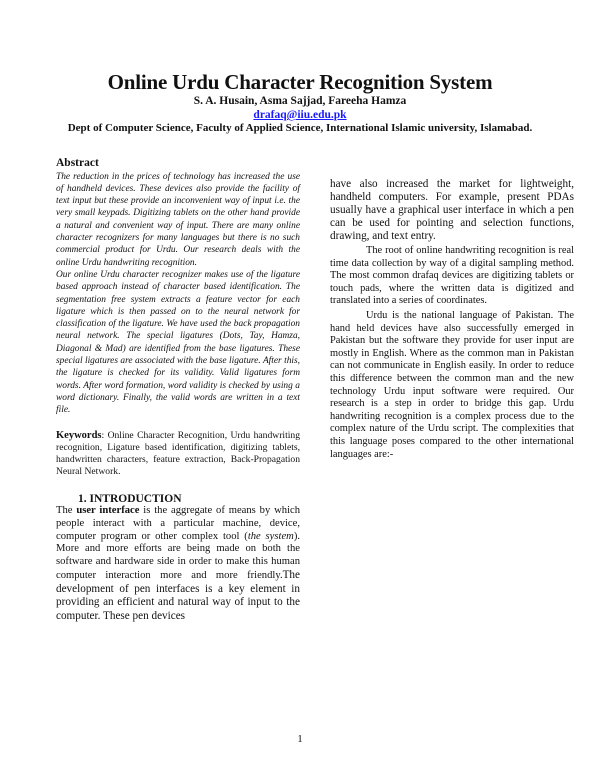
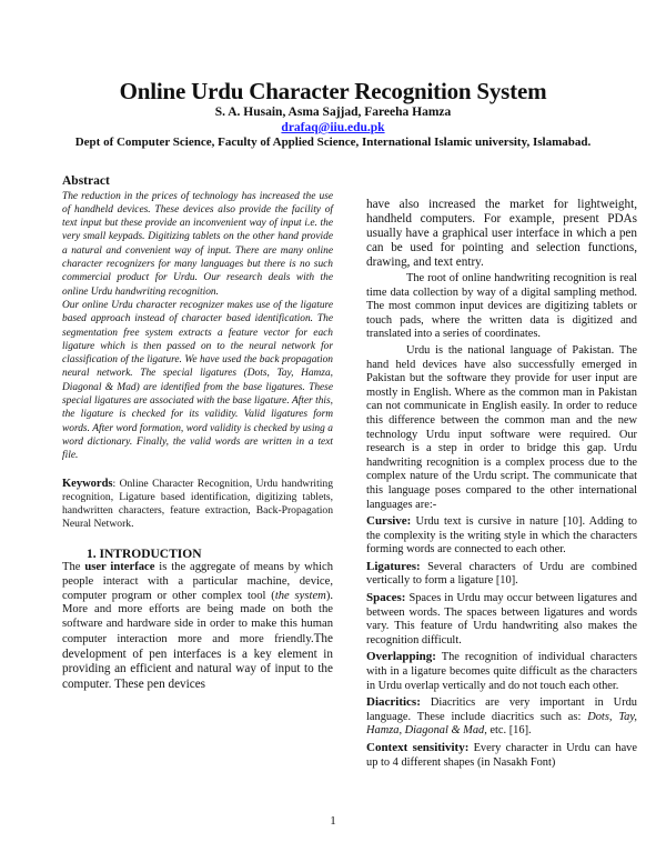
  Online Urdu Character Recognition System
  S. A. Husain, Asma Sajjad, Fareeha Hamza
  drafaq@iiu.edu.pk
  Dept of Computer Science, Faculty of Applied Science, International Islamic university, Islamabad.
  Abstract
  The reduction in the prices of technology has increased the use of handheld devices. These devices also provide the facility of text input but these provide an inconvenient way of input i.e. the very small keypads. Digitizing tablets on the other hand provide a natural and convenient way of input. There are many online character recognizers for many languages but there is no such commercial product for Urdu. Our research deals with the online Urdu handwriting recognition.
  Our online Urdu character recognizer makes use of the ligature based approach instead of character based identification. The segmentation free system extracts a feature vector for each ligature which is then passed on to the neural network for classification of the ligature. We have used the back propagation neural network. The special ligatures (Dots, Tay, Hamza, Diagonal & Mad) are identified from the base ligatures. These special ligatures are associated with the base ligature. After this, the ligature is checked for its validity. Valid ligatures form words. After word formation, word validity is checked by using a word dictionary. Finally, the valid words are written in a text file.
  Keywords: Online Character Recognition, Urdu handwriting recognition, Ligature based identification, digitizing tablets, handwritten characters, feature extraction, Back-Propagation Neural Network.
  1. INTRODUCTION
  The user interface is the aggregate of means by which people interact with a particular machine, device, computer program or other complex tool (the system). More and more efforts are being made on both the software and hardware side in order to make this human computer interaction more and more friendly.The development of pen interfaces is a key element in providing an efficient and natural way of input to the computer. These pen devices
  have also increased the market for lightweight, handheld computers. For example, present PDAs usually have a graphical user interface in which a pen can be used for pointing and selection functions, drawing, and text entry.
- The root of online handwriting recognition is real time data collection by way of a digital sampling method. The most common drafaq devices are digitizing tablets or touch pads, where the written data is digitized and translated into a series of coordinates.
+ The root of online handwriting recognition is real time data collection by way of a digital sampling method. The most common input devices are digitizing tablets or touch pads, where the written data is digitized and translated into a series of coordinates.
- Urdu is the national language of Pakistan. The hand held devices have also successfully emerged in Pakistan but the software they provide for user input are mostly in English. Where as the common man in Pakistan can not communicate in English easily. In order to reduce this difference between the common man and the new technology Urdu input software were required. Our research is a step in order to bridge this gap. Urdu handwriting recognition is a complex process due to the complex nature of the Urdu script. The complexities that this language poses compared to the other international languages are:-
+ Urdu is the national language of Pakistan. The hand held devices have also successfully emerged in Pakistan but the software they provide for user input are mostly in English. Where as the common man in Pakistan can not communicate in English easily. In order to reduce this difference between the common man and the new technology Urdu input software were required. Our research is a step in order to bridge this gap. Urdu handwriting recognition is a complex process due to the complex nature of the Urdu script. The communicate that this language poses compared to the other international languages are:-
+ Cursive: Urdu text is cursive in nature [10]. Adding to the complexity is the writing style in which the characters forming words are connected to each other.
+ Ligatures: Several characters of Urdu are combined vertically to form a ligature [10].
+ Spaces: Spaces in Urdu may occur between ligatures and between words. The spaces between ligatures and words vary. This feature of Urdu handwriting also makes the recognition difficult.
+ Overlapping: The recognition of individual characters with in a ligature becomes quite difficult as the characters in Urdu overlap vertically and do not touch each other.
+ Diacritics: Diacritics are very important in Urdu language. These include diacritics such as: Dots, Tay, Hamza, Diagonal & Mad, etc. [16].
+ Context sensitivity: Every character in Urdu can have up to 4 different shapes (in Nasakh Font)
  1
